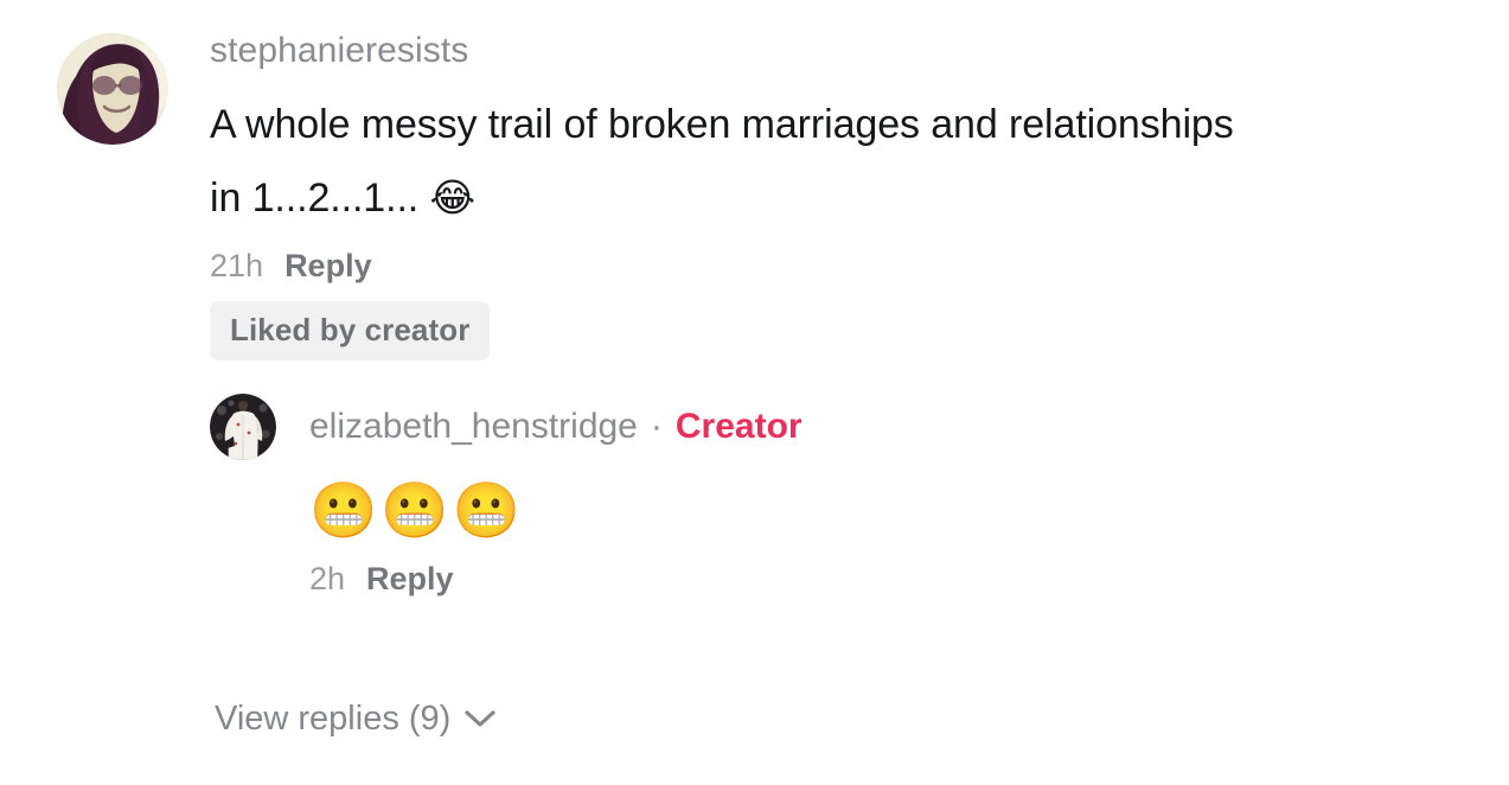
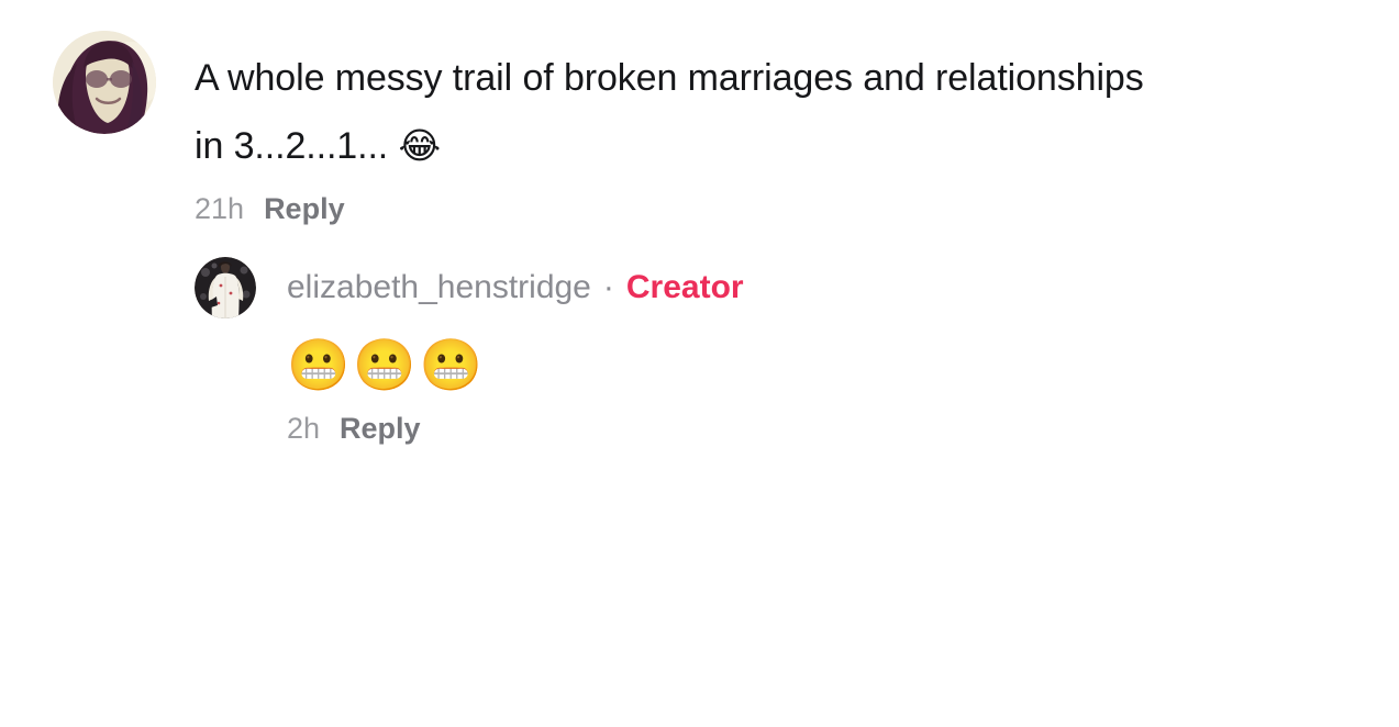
- stephanieresists
- A whole messy trail of broken marriages and relationships in 1...2...1... 😂
+ A whole messy trail of broken marriages and relationships in 3...2...1... 😂
  21h
  Reply
- Liked by creator
  elizabeth_henstridge
  ·
  Creator
  😬😬😬
  2h
  Reply
- View replies (9)
